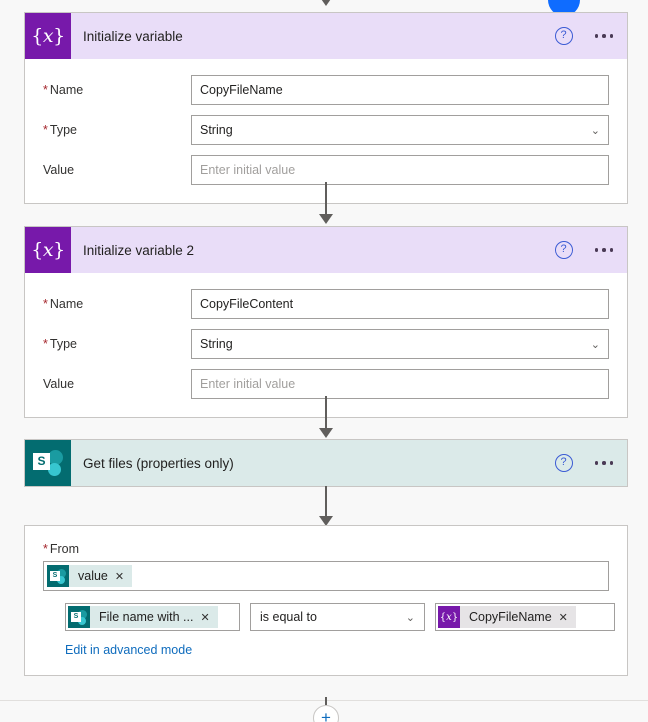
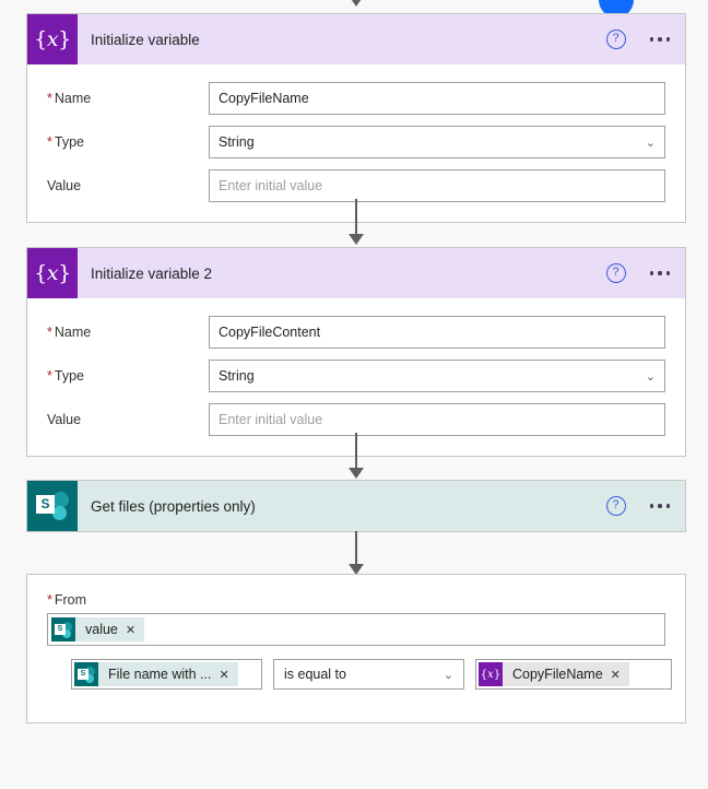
  {x}
  Initialize variable
  ?
  * Name
  CopyFileName
  * Type
  String
  ⌄
  Value
  Enter initial value
  {x}
  Initialize variable 2
  ?
  * Name
  CopyFileContent
  * Type
  String
  ⌄
  Value
  Enter initial value
  S
  Get files (properties only)
  ?
  * From
  value
  ✕
  File name with ...
  ✕
  is equal to
  ⌄
  {
  x
  }
  CopyFileName
  ✕
- Edit in advanced mode
- +
